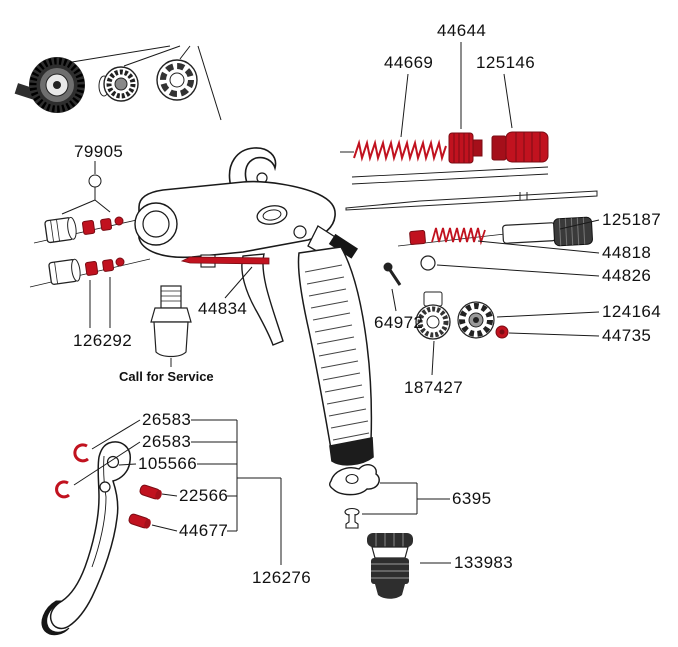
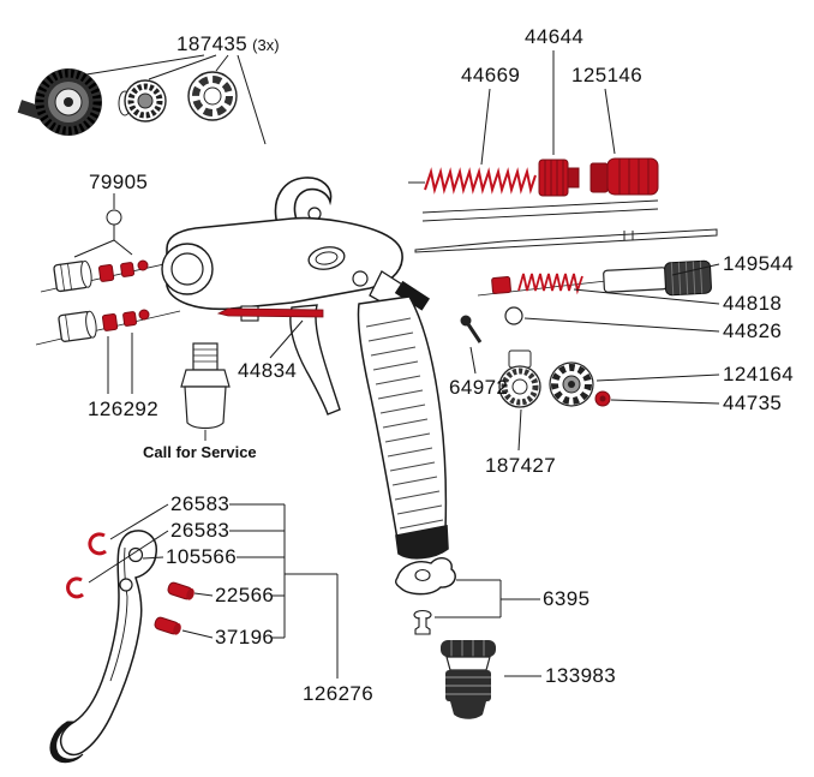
+ 187435 (3x)
  79905
  44644
  44669
  125146
- 125187
+ 149544
  44818
  44826
  124164
  44735
  44834
  64972
  126292
  187427
  Call for Service
  26583
  26583
  105566
  22566
- 44677
+ 37196
  126276
  6395
  133983
